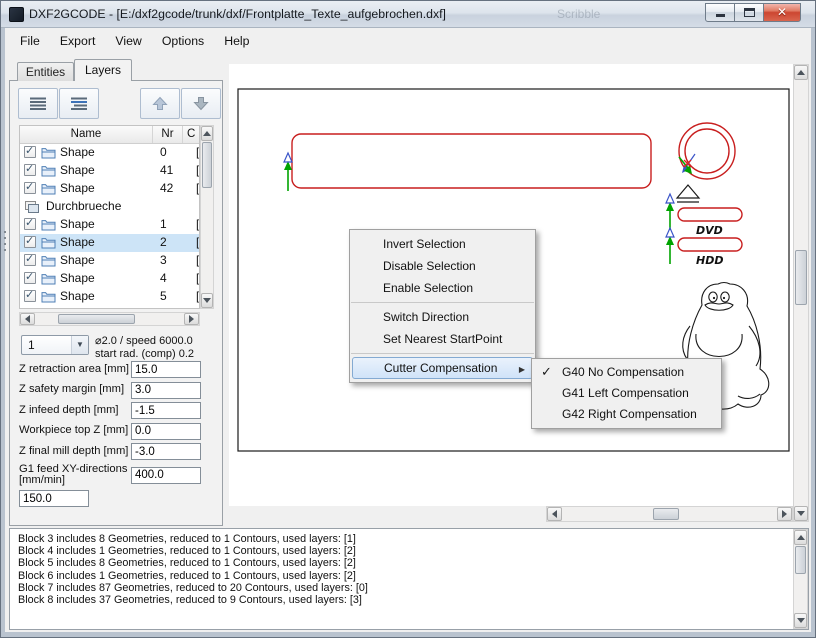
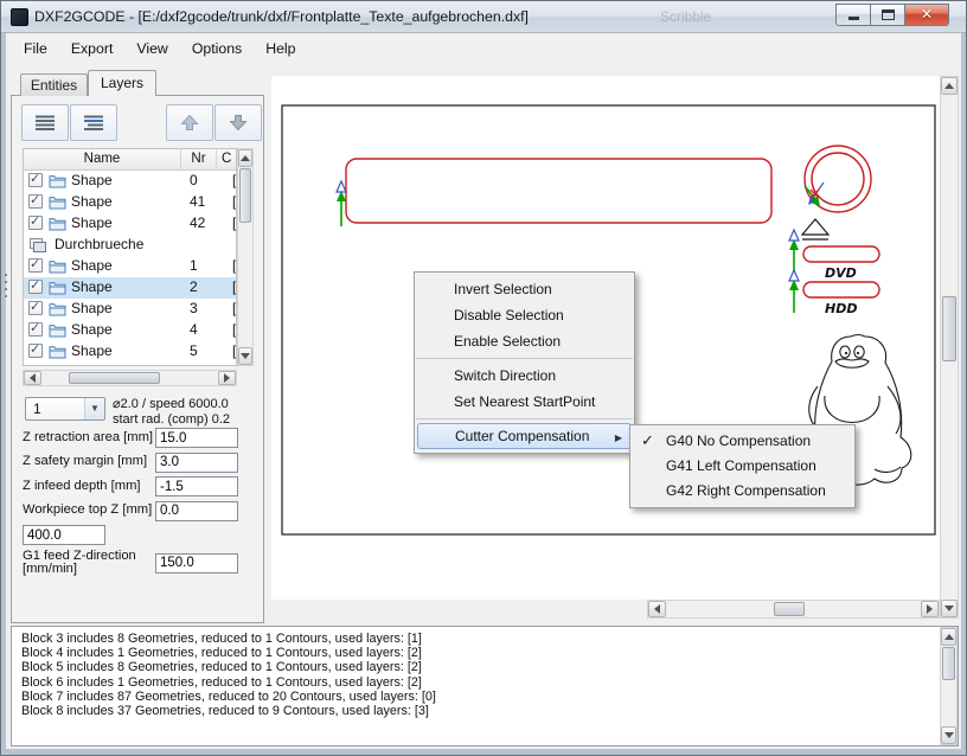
  DXF2GCODE - [E:/dxf2gcode/trunk/dxf/Frontplatte_Texte_aufgebrochen.dxf]
  Scribble
  ✕
  File
  Export
  View
  Options
  Help
  Entities
  Layers
  Name
  Nr
  C
  Shape
  0
  [
  Shape
  41
  [
  Shape
  42
  [
  Durchbrueche
  Shape
  1
  [
  Shape
  2
  [
  Shape
  3
  [
  Shape
  4
  [
  Shape
  5
  [
  1
  ⌀2.0 / speed 6000.0
  start rad. (comp) 0.2
  Z retraction area [mm]
  15.0
  Z safety margin [mm]
  3.0
  Z infeed depth [mm]
  -1.5
  Workpiece top Z [mm]
  0.0
- Z final mill depth [mm]
- -3.0
- G1 feed XY-directions [mm/min]
  400.0
+ G1 feed Z-direction [mm/min]
  150.0
  DVD
  HDD
  Block 3 includes 8 Geometries, reduced to 1 Contours, used layers: [1]
  Block 4 includes 1 Geometries, reduced to 1 Contours, used layers: [2]
  Block 5 includes 8 Geometries, reduced to 1 Contours, used layers: [2]
  Block 6 includes 1 Geometries, reduced to 1 Contours, used layers: [2]
  Block 7 includes 87 Geometries, reduced to 20 Contours, used layers: [0]
  Block 8 includes 37 Geometries, reduced to 9 Contours, used layers: [3]
  Invert Selection
  Disable Selection
  Enable Selection
  Switch Direction
  Set Nearest StartPoint
  Cutter Compensation
  G40 No Compensation
  G41 Left Compensation
  G42 Right Compensation
